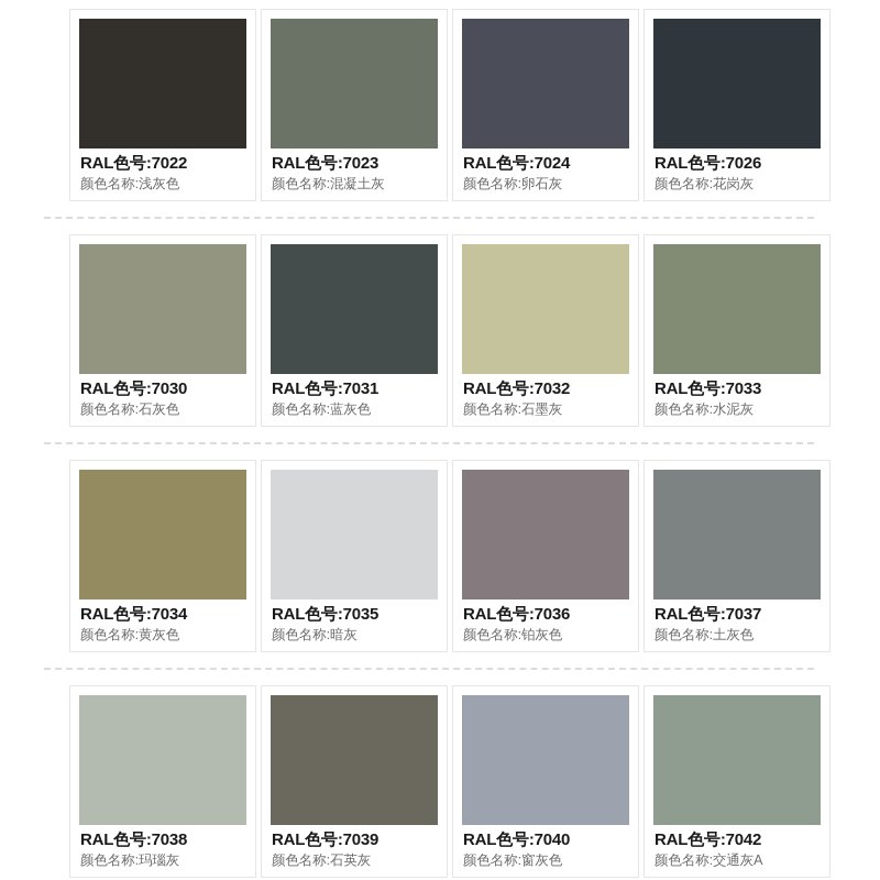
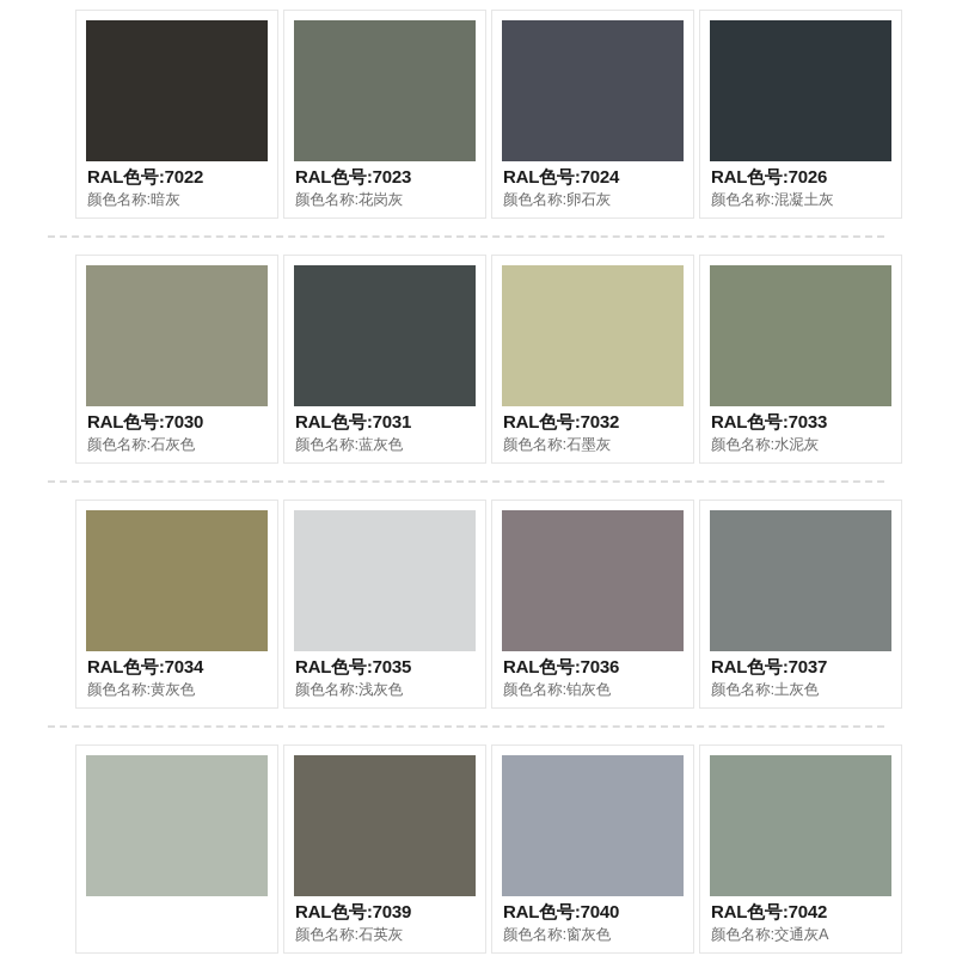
  RAL色号:7022
- 颜色名称:浅灰色
+ 颜色名称:暗灰
  RAL色号:7023
- 颜色名称:混凝土灰
+ 颜色名称:花岗灰
  RAL色号:7024
  颜色名称:卵石灰
  RAL色号:7026
- 颜色名称:花岗灰
+ 颜色名称:混凝土灰
  RAL色号:7030
  颜色名称:石灰色
  RAL色号:7031
  颜色名称:蓝灰色
  RAL色号:7032
  颜色名称:石墨灰
  RAL色号:7033
  颜色名称:水泥灰
  RAL色号:7034
  颜色名称:黄灰色
  RAL色号:7035
- 颜色名称:暗灰
+ 颜色名称:浅灰色
  RAL色号:7036
  颜色名称:铂灰色
  RAL色号:7037
  颜色名称:土灰色
- RAL色号:7038
- 颜色名称:玛瑙灰
  RAL色号:7039
  颜色名称:石英灰
  RAL色号:7040
  颜色名称:窗灰色
  RAL色号:7042
  颜色名称:交通灰A
